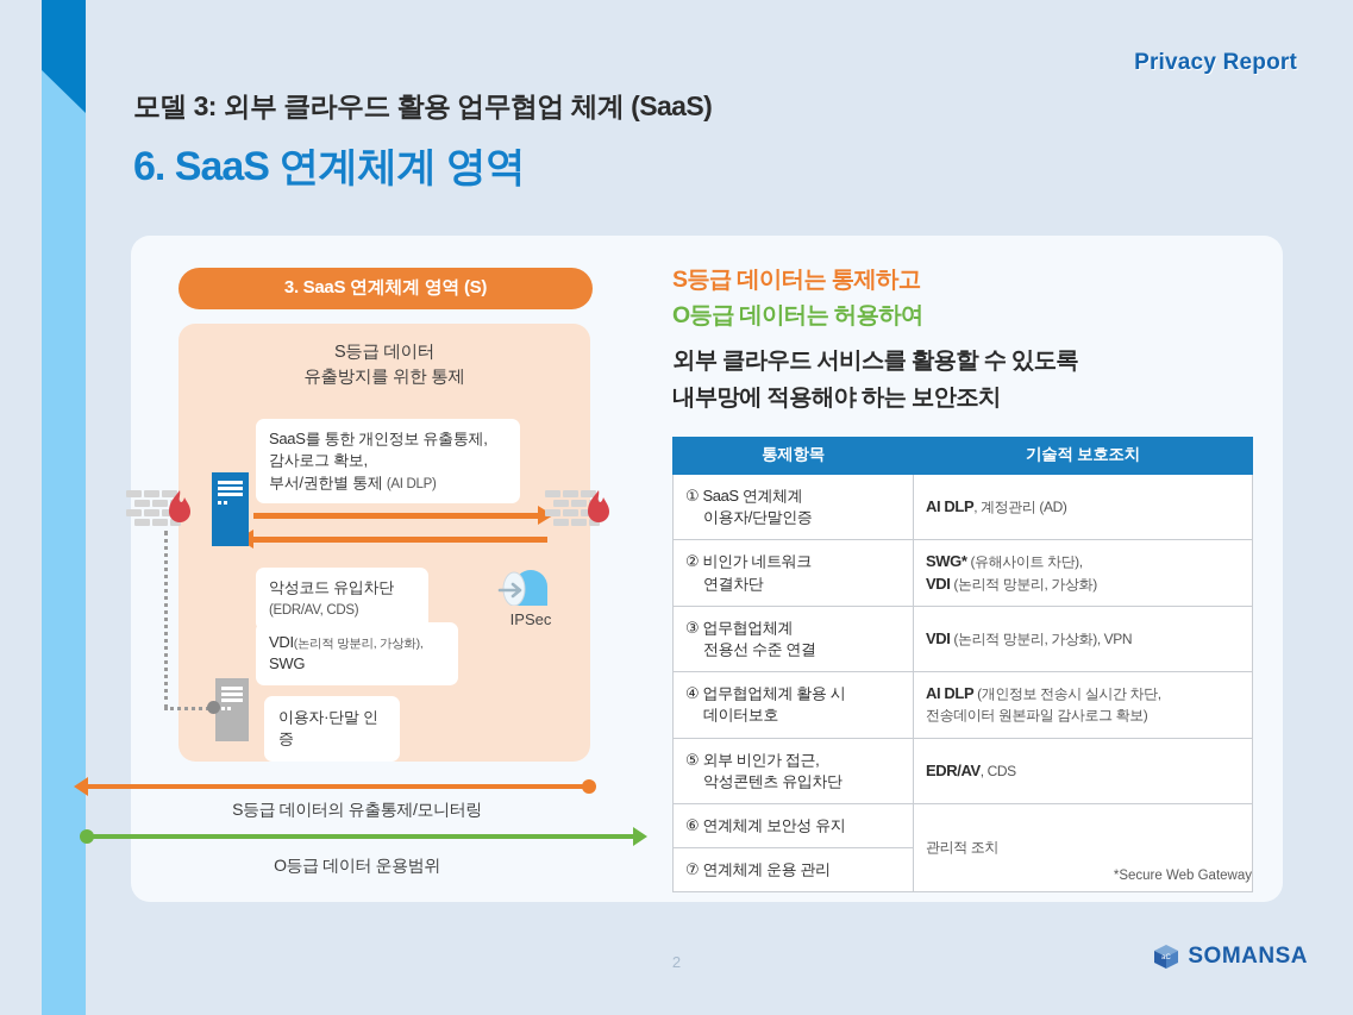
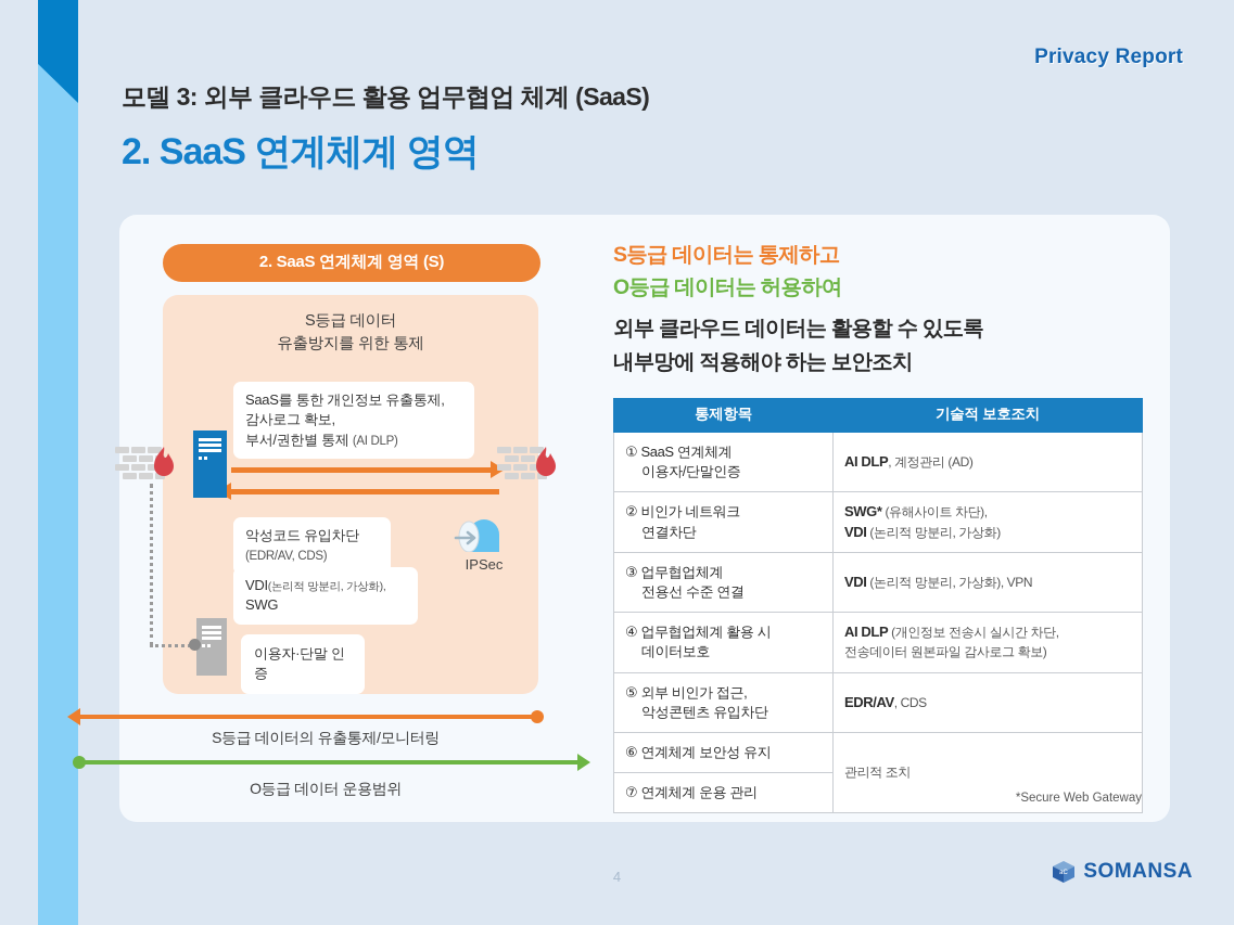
  Privacy Report
  모델 3: 외부 클라우드 활용 업무협업 체계 (SaaS)
- 6. SaaS 연계체계 영역
+ 2. SaaS 연계체계 영역
- 3. SaaS 연계체계 영역 (S)
+ 2. SaaS 연계체계 영역 (S)
  S등급 데이터
  유출방지를 위한 통제
  SaaS를 통한 개인정보 유출통제,
  감사로그 확보,
  부서/권한별 통제 (AI DLP)
  악성코드 유입차단
  (EDR/AV, CDS)
  VDI(논리적 망분리, 가상화),
  SWG
  이용자·단말 인증
  IPSec
  S등급 데이터의 유출통제/모니터링
  O등급 데이터 운용범위
  S등급 데이터는 통제하고
  O등급 데이터는 허용하여
- 외부 클라우드 서비스를 활용할 수 있도록
+ 외부 클라우드 데이터는 활용할 수 있도록
  내부망에 적용해야 하는 보안조치
  통제항목	기술적 보호조치
  ① SaaS 연계체계 이용자/단말인증	AI DLP, 계정관리 (AD)
  ② 비인가 네트워크 연결차단	SWG* (유해사이트 차단), VDI (논리적 망분리, 가상화)
  ③ 업무협업체계 전용선 수준 연결	VDI (논리적 망분리, 가상화), VPN
  ④ 업무협업체계 활용 시 데이터보호	AI DLP (개인정보 전송시 실시간 차단, 전송데이터 원본파일 감사로그 확보)
  ⑤ 외부 비인가 접근, 악성콘텐츠 유입차단	EDR/AV, CDS
  ⑥ 연계체계 보안성 유지	관리적 조치
  ⑦ 연계체계 운용 관리
  *Secure Web Gateway
- 2
+ 4
  SOMANSA
